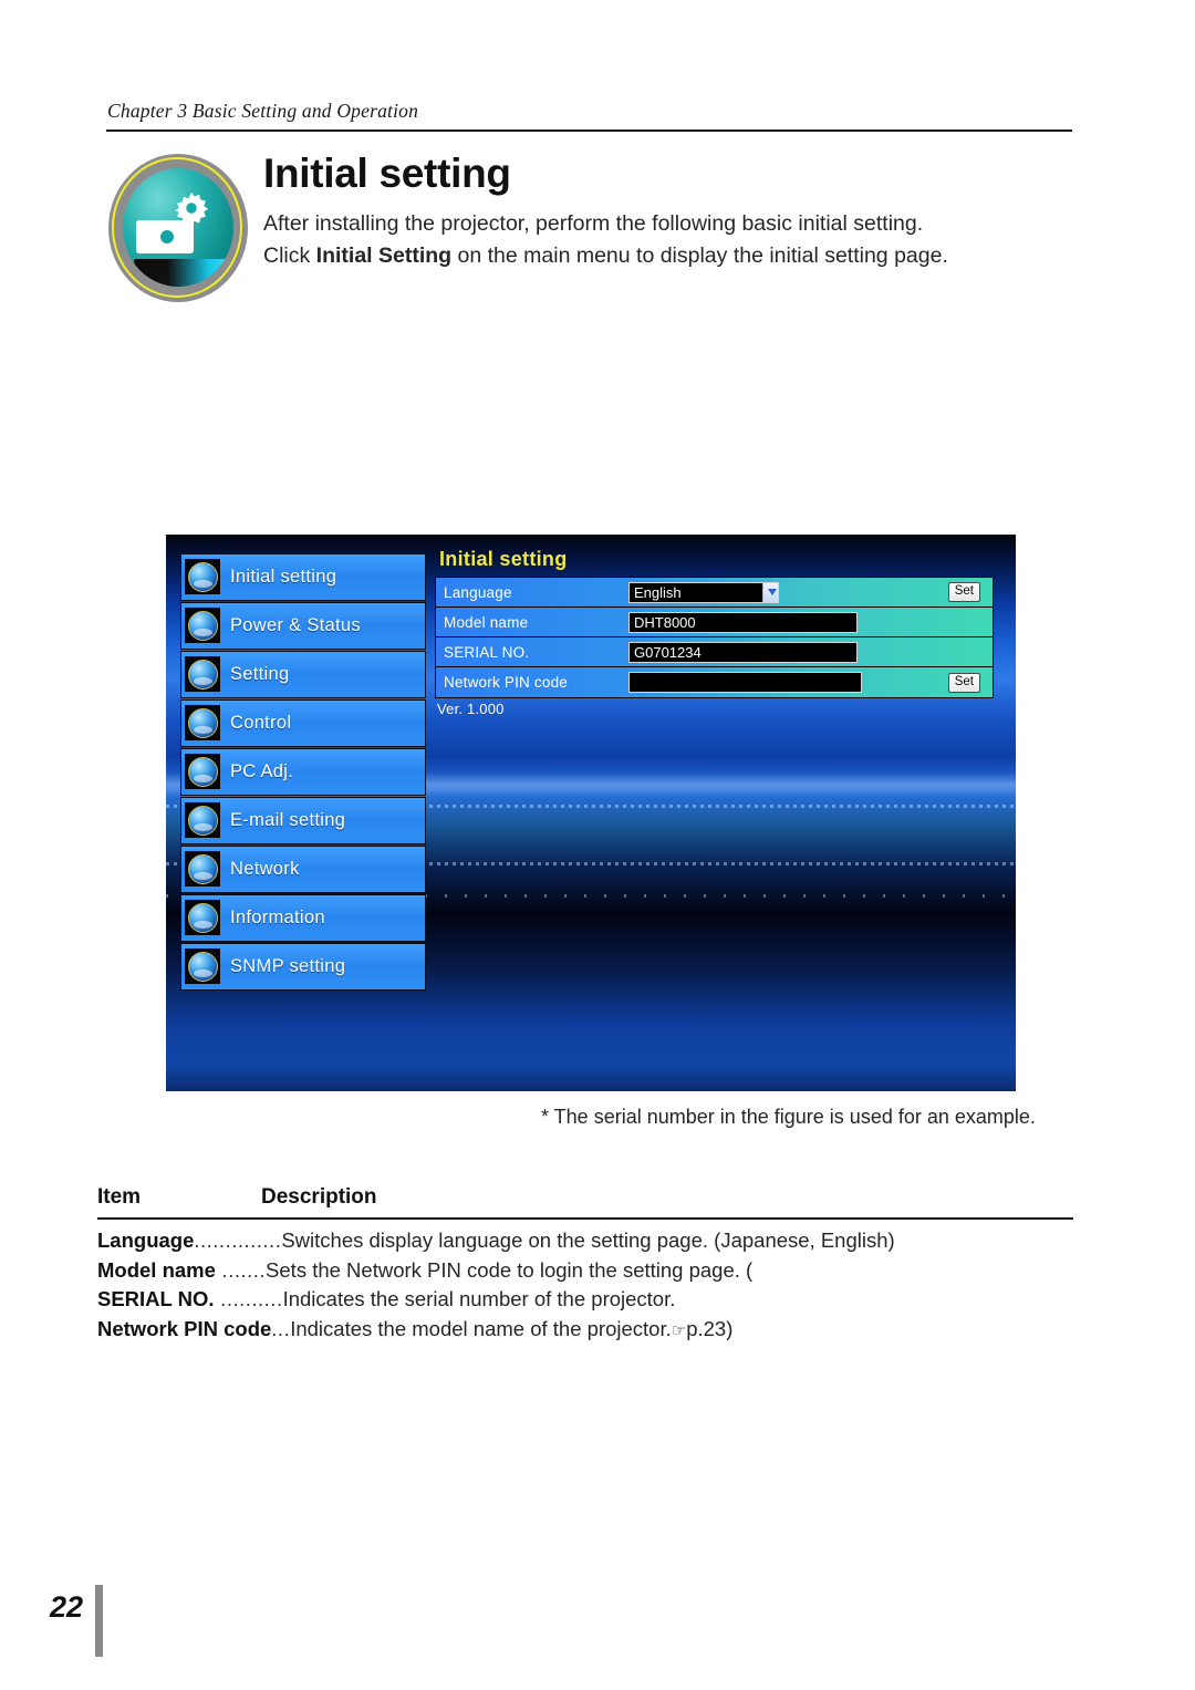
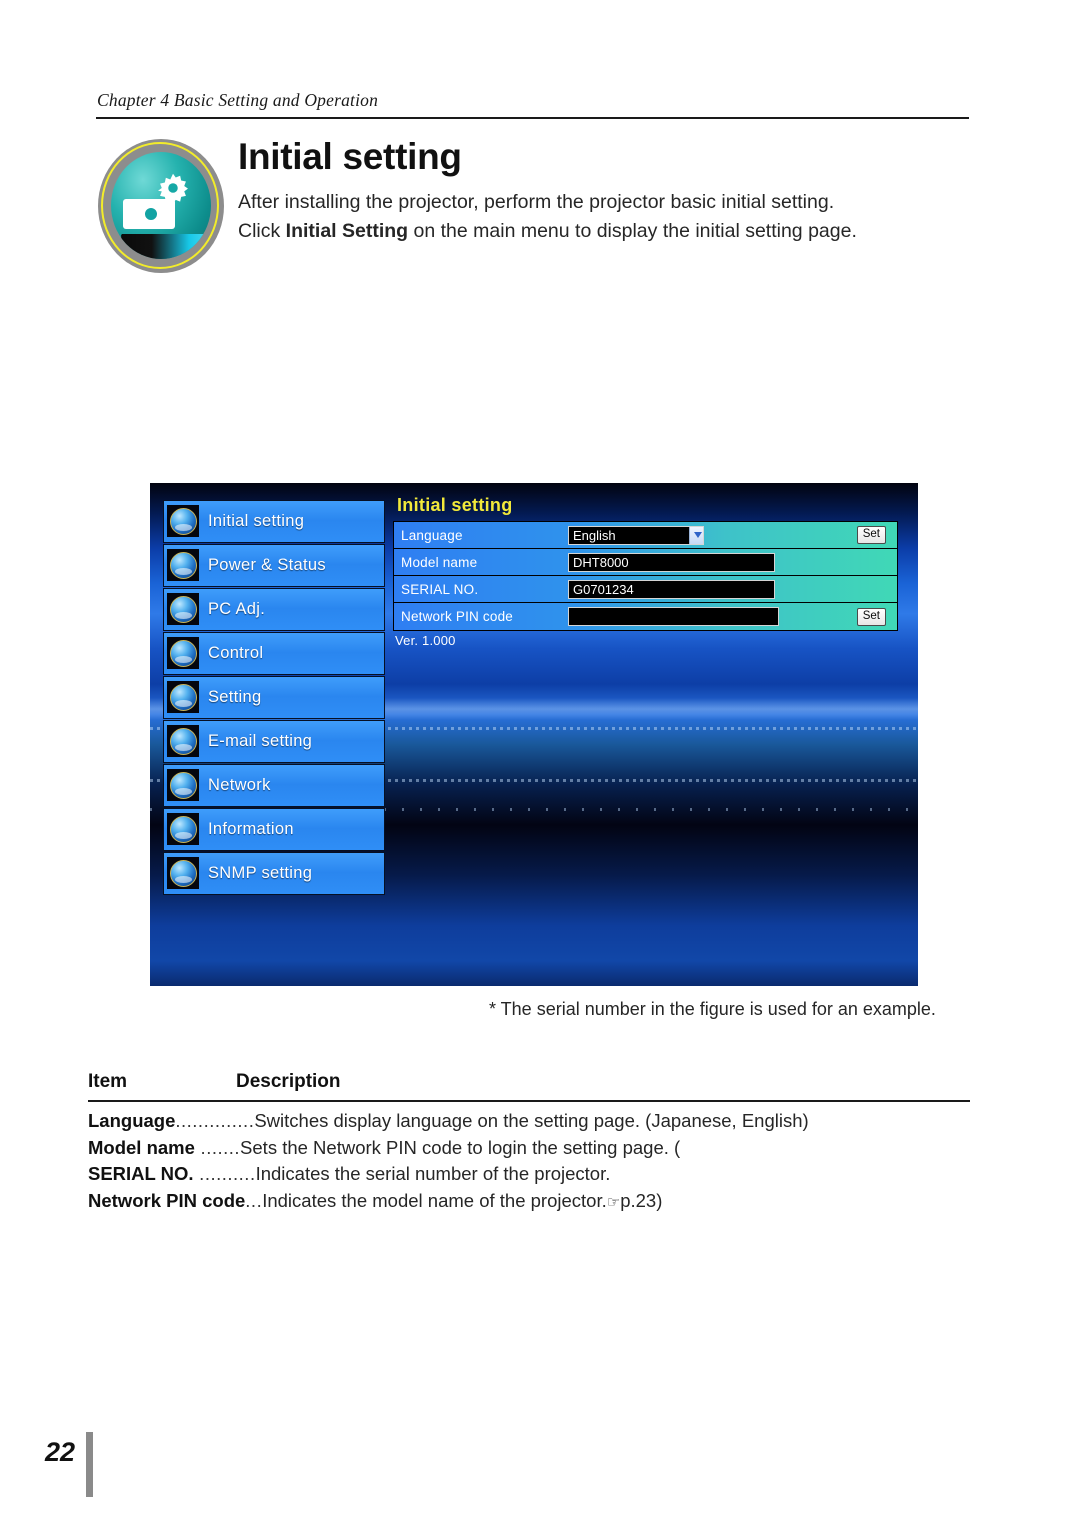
- Chapter 3 Basic Setting and Operation
+ Chapter 4 Basic Setting and Operation
  Initial setting
- After installing the projector, perform the following basic initial setting.
+ After installing the projector, perform the projector basic initial setting.
  Click Initial Setting on the main menu to display the initial setting page.
  Initial setting
  Power & Status
- Setting
+ PC Adj.
  Control
- PC Adj.
+ Setting
  E-mail setting
  Network
  Information
  SNMP setting
  Initial setting
  Language
  English
  Set
  Model name
  DHT8000
  SERIAL NO.
  G0701234
  Network PIN code
  Set
  Ver. 1.000
  * The serial number in the figure is used for an example.
  Item
  Description
  Language..............Switches display language on the setting page. (Japanese, English)
  Model name .......Sets the Network PIN code to login the setting page. (
  SERIAL NO. ..........Indicates the serial number of the projector.
  Network PIN code...Indicates the model name of the projector.☞p.23)
  22
